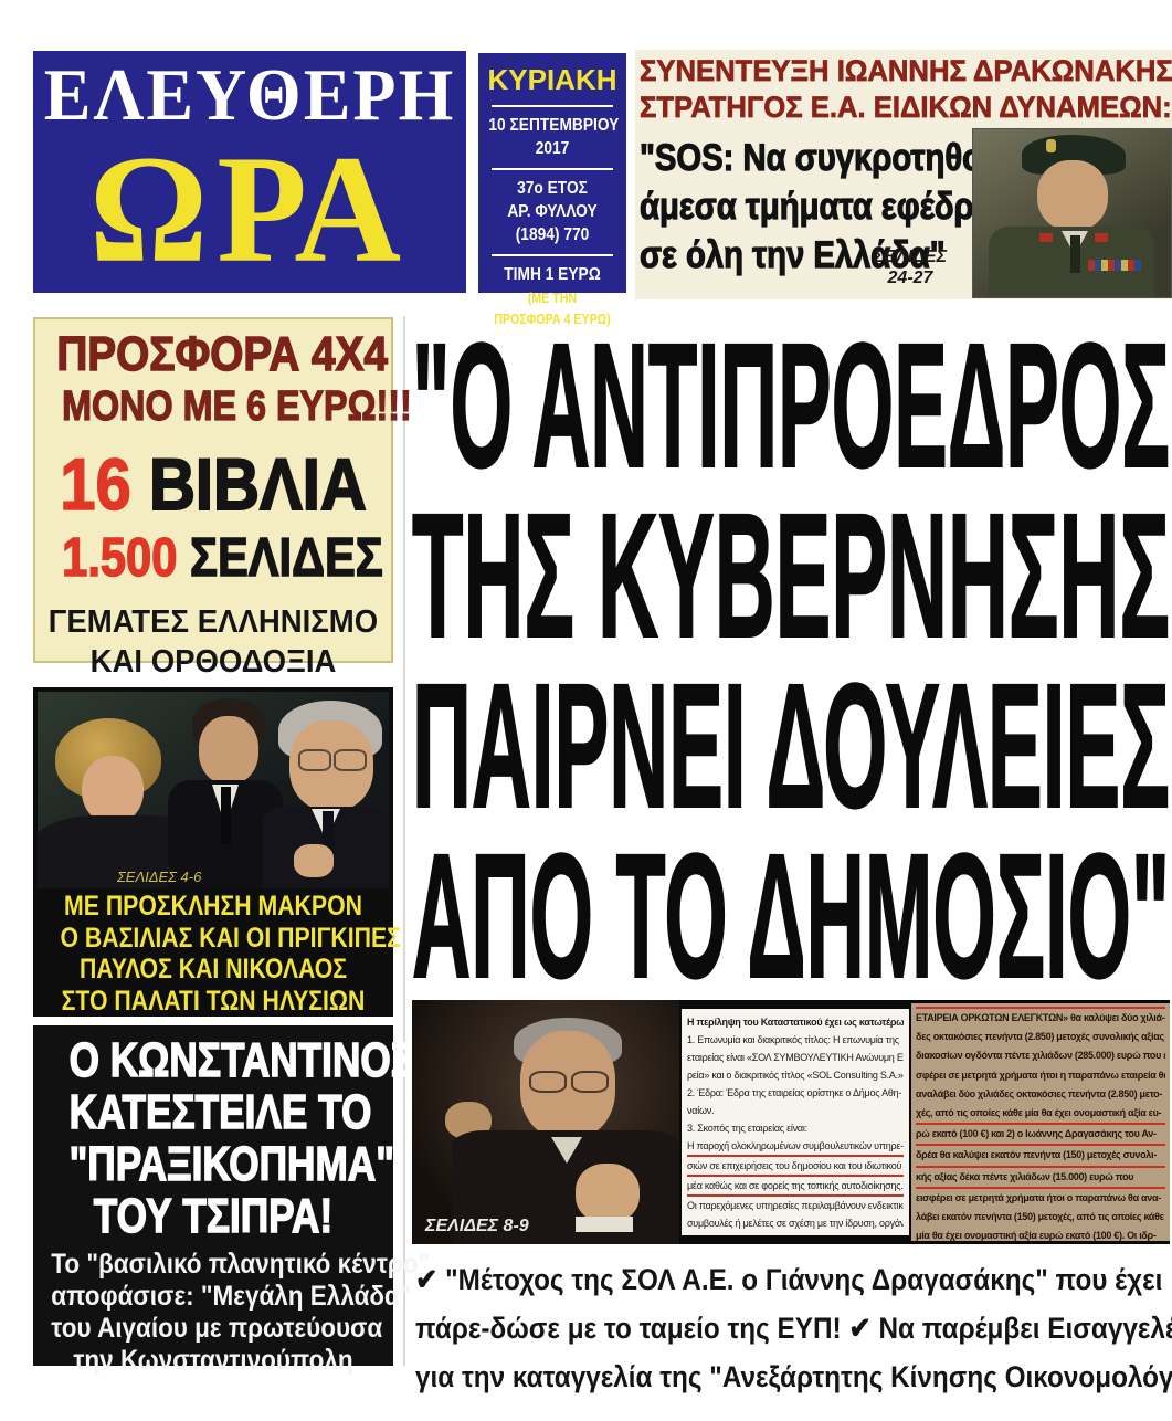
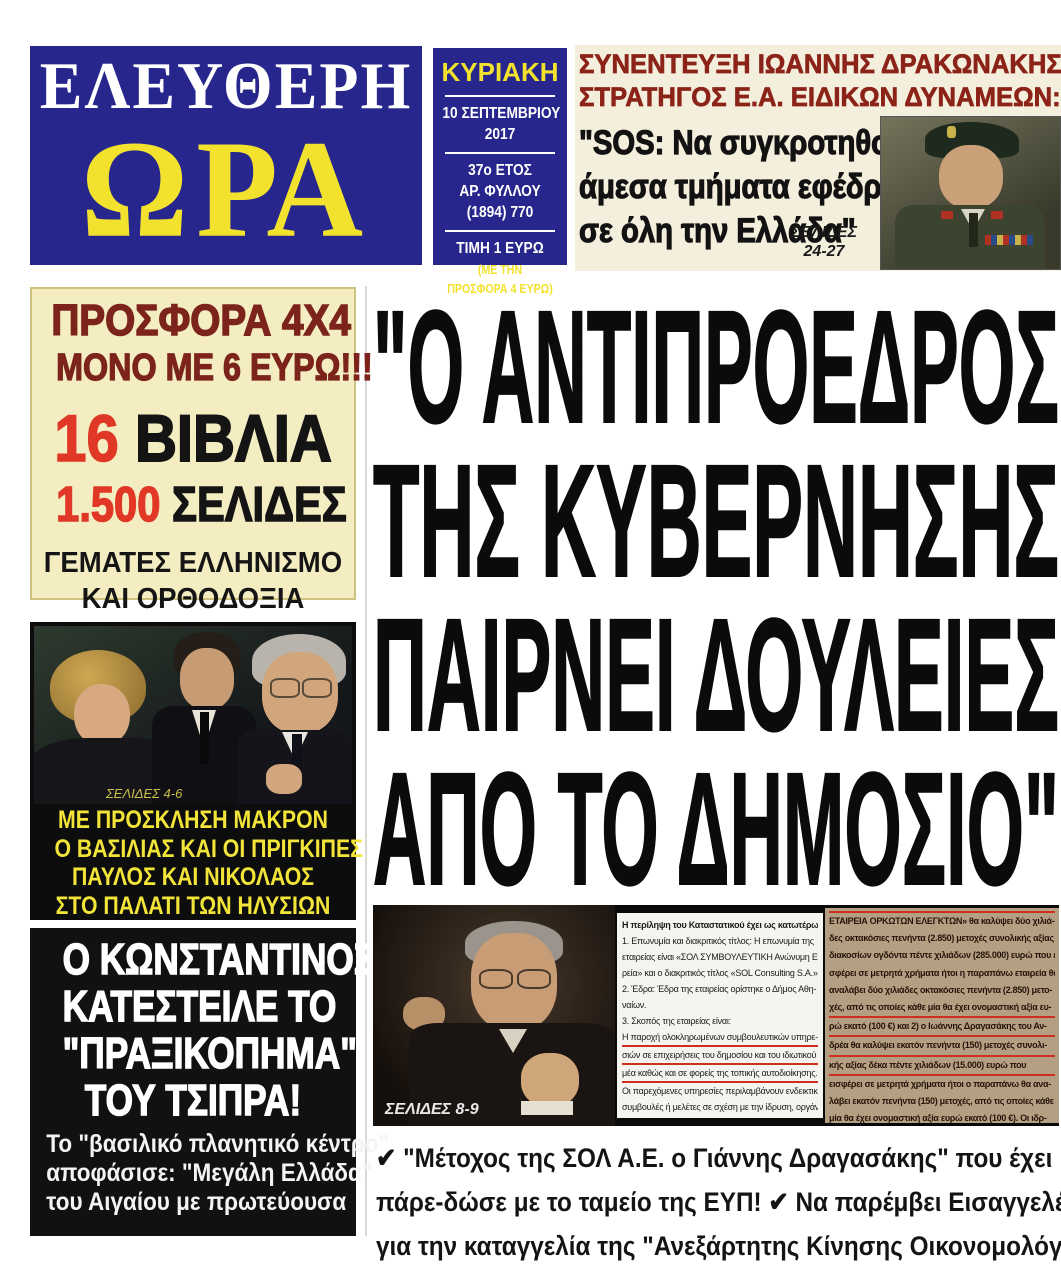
  ΕΛΕΥΘΕΡΗ
  ΩΡΑ
  ΚΥΡΙΑΚΗ
  10 ΣΕΠΤΕΜΒΡΙΟΥ
  2017
  37ο ΕΤΟΣ
  ΑΡ. ΦΥΛΛΟΥ
  (1894) 770
  ΤΙΜΗ 1 ΕΥΡΩ
  (ΜΕ ΤΗΝ
  ΠΡΟΣΦΟΡΑ 4 ΕΥΡΩ)
  ΣΥΝΕΝΤΕΥΞΗ ΙΩΑΝΝΗΣ ΔΡΑΚΩΝΑΚΗΣ
  ΣΤΡΑΤΗΓΟΣ Ε.Α. ΕΙΔΙΚΩΝ ΔΥΝΑΜΕΩΝ:
  "SOS: Να συγκροτηθ
  άμεσα τμήματα εφέδρ
  σε όλη την Ελλάδα"
  ΣΕΛΙΔΕΣ
  24-27
  ΠΡΟΣΦΟΡΑ 4Χ4
  ΜΟΝΟ ΜΕ 6 ΕΥΡΩ!!!
  16 ΒΙΒΛΙΑ
  1.500 ΣΕΛΙΔΕΣ
  ΓΕΜΑΤΕΣ ΕΛΛΗΝΙΣΜΟ
  ΚΑΙ ΟΡΘΟΔΟΞΙΑ
  ΣΕΛΙΔΕΣ 4-6
  ΜΕ ΠΡΟΣΚΛΗΣΗ ΜΑΚΡΟΝ
  Ο ΒΑΣΙΛΙΑΣ ΚΑΙ ΟΙ ΠΡΙΓΚΙΠΕΣ
  ΠΑΥΛΟΣ ΚΑΙ ΝΙΚΟΛΑΟΣ
  ΣΤΟ ΠΑΛΑΤΙ ΤΩΝ ΗΛΥΣΙΩΝ
  Ο ΚΩΝΣΤΑΝΤΙΝΟΣ
  ΚΑΤΕΣΤΕΙΛΕ ΤΟ
  "ΠΡΑΞΙΚΟΠΗΜΑ"
  ΤΟΥ ΤΣΙΠΡΑ!
  Το "βασιλικό πλανητικό κέντρο
  αποφάσισε: "Μεγάλη Ελλάδα"
  του Αιγαίου με πρωτεύουσα
- την Κωνσταντινούπολη
  "Ο ΑΝΤΙΠΡΟΕΔΡΟΣ
  ΤΗΣ ΚΥΒΕΡΝΗΣΗΣ
  ΠΑΙΡΝΕΙ ΔΟΥΛΕΙΕΣ
  ΑΠΟ ΤΟ ΔΗΜΟΣΙΟ"
  ΣΕΛΙΔΕΣ 8-9
  Η περίληψη του Καταστατικού έχει ως κατωτέρω
  1. Επωνυμία και διακριτικός τίτλος: Η επωνυμία της
  εταιρείας είναι «ΣΟΛ ΣΥΜΒΟΥΛΕΥΤΙΚΗ Ανώνυμη Ε
  ρεία» και ο διακριτικός τίτλος «SOL Consulting S.A.»
  2. Έδρα: Έδρα της εταιρείας ορίστηκε ο Δήμος Αθη-
  ναίων.
  3. Σκοπός της εταιρείας είναι:
  Η παροχή ολοκληρωμένων συμβουλευτικών υπηρε-
  σιών σε επιχειρήσεις του δημοσίου και του ιδιωτικού
  μέα καθώς και σε φορείς της τοπικής αυτοδιοίκησης.
  Οι παρεχόμενες υπηρεσίες περιλαμβάνουν ενδεικτικ
  συμβουλές ή μελέτες σε σχέση με την ίδρυση, οργάν
  ΕΤΑΙΡΕΙΑ ΟΡΚΩΤΩΝ ΕΛΕΓΚΤΩΝ» θα καλύψει δύο χιλιά-
  δες οκτακόσιες πενήντα (2.850) μετοχές συνολικής αξίας
  διακοσίων ογδόντα πέντε χιλιάδων (285.000) ευρώ που
  σφέρει σε μετρητά χρήματα ήτοι η παραπάνω εταιρεία θ
  αναλάβει δύο χιλιάδες οκτακόσιες πενήντα (2.850) μετο-
  χές, από τις οποίες κάθε μία θα έχει ονομαστική αξία ευ-
  ρώ εκατό (100 €) και 2) ο Ιωάννης Δραγασάκης του Αν-
  δρέα θα καλύψει εκατόν πενήντα (150) μετοχές συνολι-
  κής αξίας δέκα πέντε χιλιάδων (15.000) ευρώ που
  εισφέρει σε μετρητά χρήματα ήτοι ο παραπάνω θα ανα-
  λάβει εκατόν πενήντα (150) μετοχές, από τις οποίες κάθε
  μία θα έχει ονομαστική αξία ευρώ εκατό (100 €). Οι ιδρ-
  ✔ "Μέτοχος της ΣΟΛ Α.Ε. ο Γιάννης Δραγασάκης" που έχει
  πάρε-δώσε με το ταμείο της ΕΥΠ! ✔ Να παρέμβει Εισαγγελέ
  για την καταγγελία της "Ανεξάρτητης Κίνησης Οικονομολόγ
